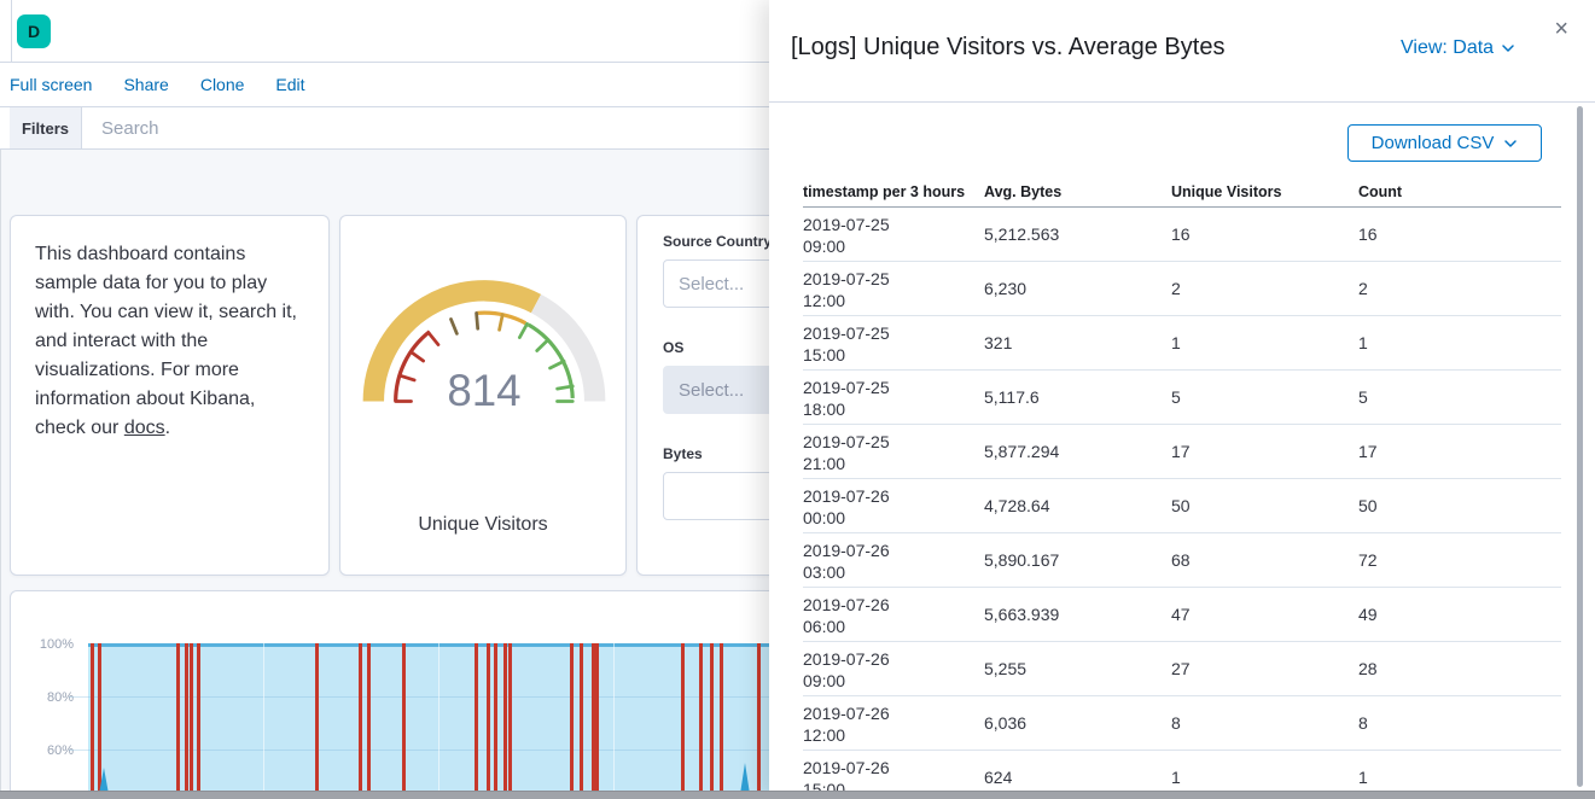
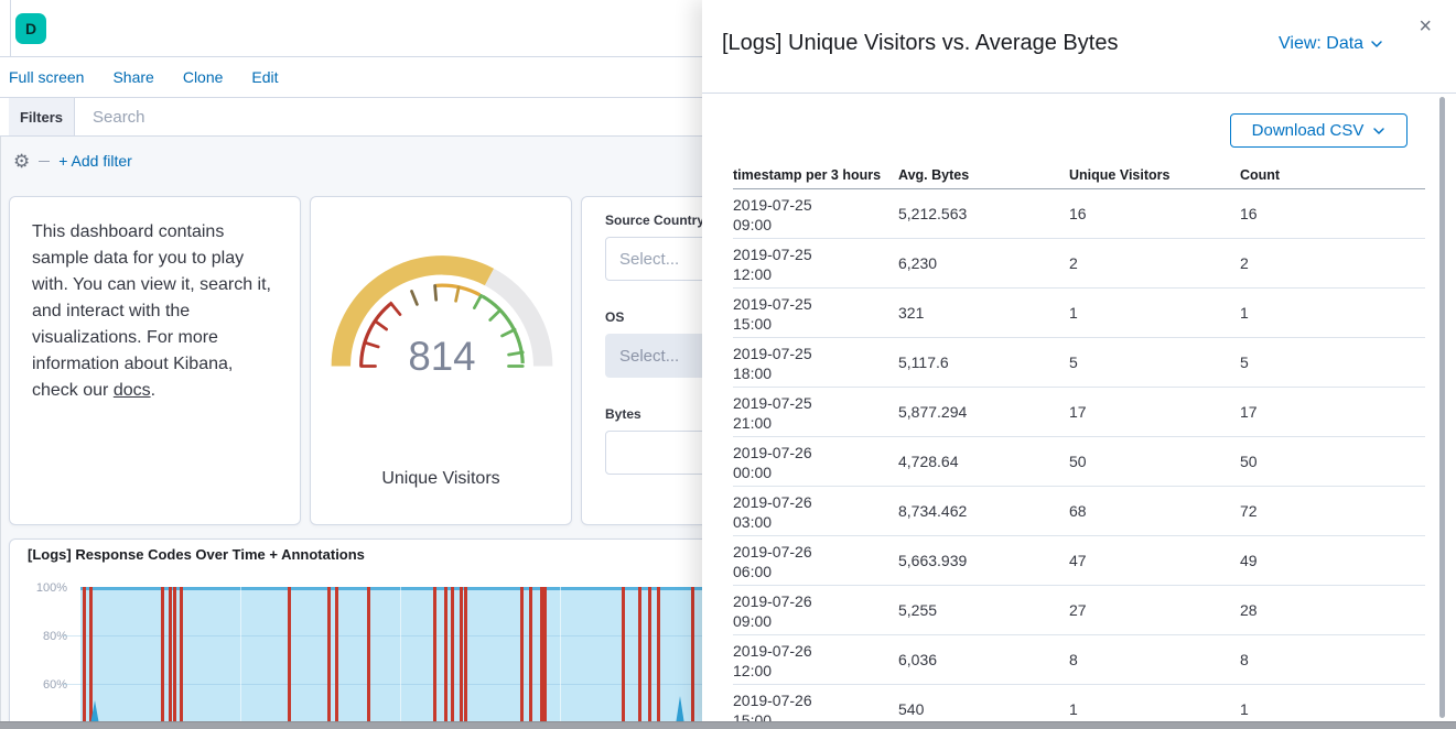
  D
  Full screen
  Share
  Clone
  Edit
  Filters
  Search
+ ⚙
+ + Add filter
  This dashboard contains sample data for you to play with. You can view it, search it, and interact with the visualizations. For more information about Kibana, check our docs.
  814
  Unique Visitors
  Source Country
  Select...
  OS
  Select...
  Bytes
+ [Logs] Response Codes Over Time + Annotations
  100%
  80%
  60%
  [Logs] Unique Visitors vs. Average Bytes
  View: Data
  ×
  Download CSV
  timestamp per 3 hours
  Avg. Bytes
  Unique Visitors
  Count
  2019-07-25
  09:00
  5,212.563
  16
  16
  2019-07-25
  12:00
  6,230
  2
  2
  2019-07-25
  15:00
  321
  1
  1
  2019-07-25
  18:00
  5,117.6
  5
  5
  2019-07-25
  21:00
  5,877.294
  17
  17
  2019-07-26
  00:00
  4,728.64
  50
  50
  2019-07-26
  03:00
- 5,890.167
+ 8,734.462
  68
  72
  2019-07-26
  06:00
  5,663.939
  47
  49
  2019-07-26
  09:00
  5,255
  27
  28
  2019-07-26
  12:00
  6,036
  8
  8
  2019-07-26
  15:00
- 624
+ 540
  1
  1
